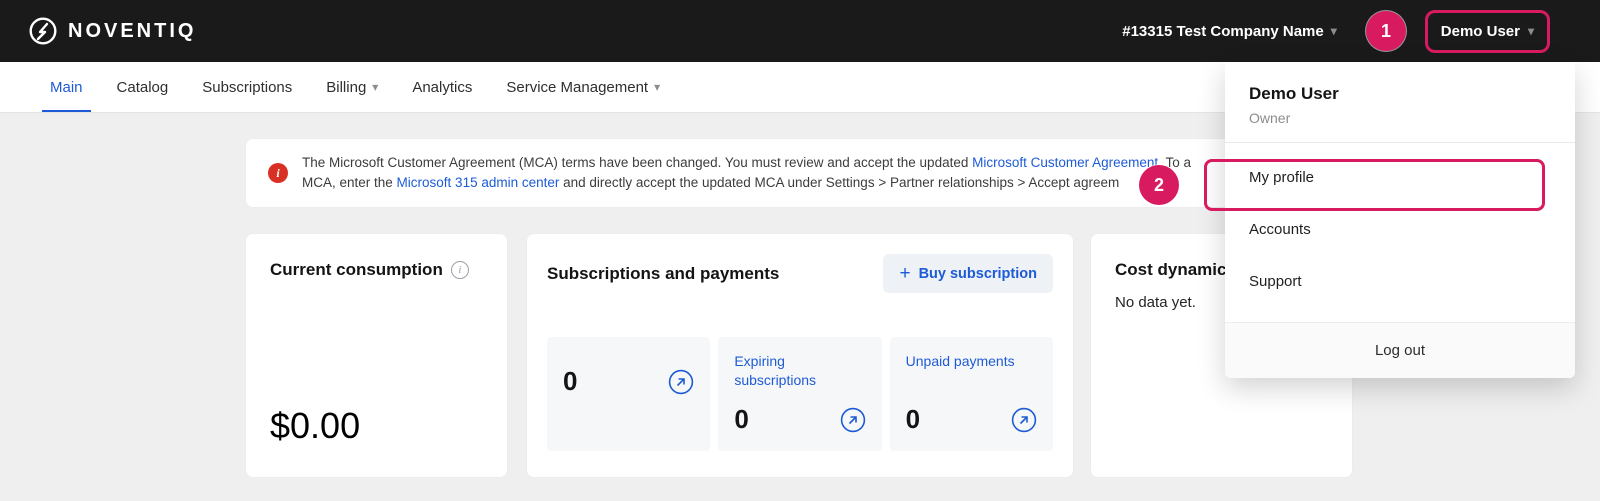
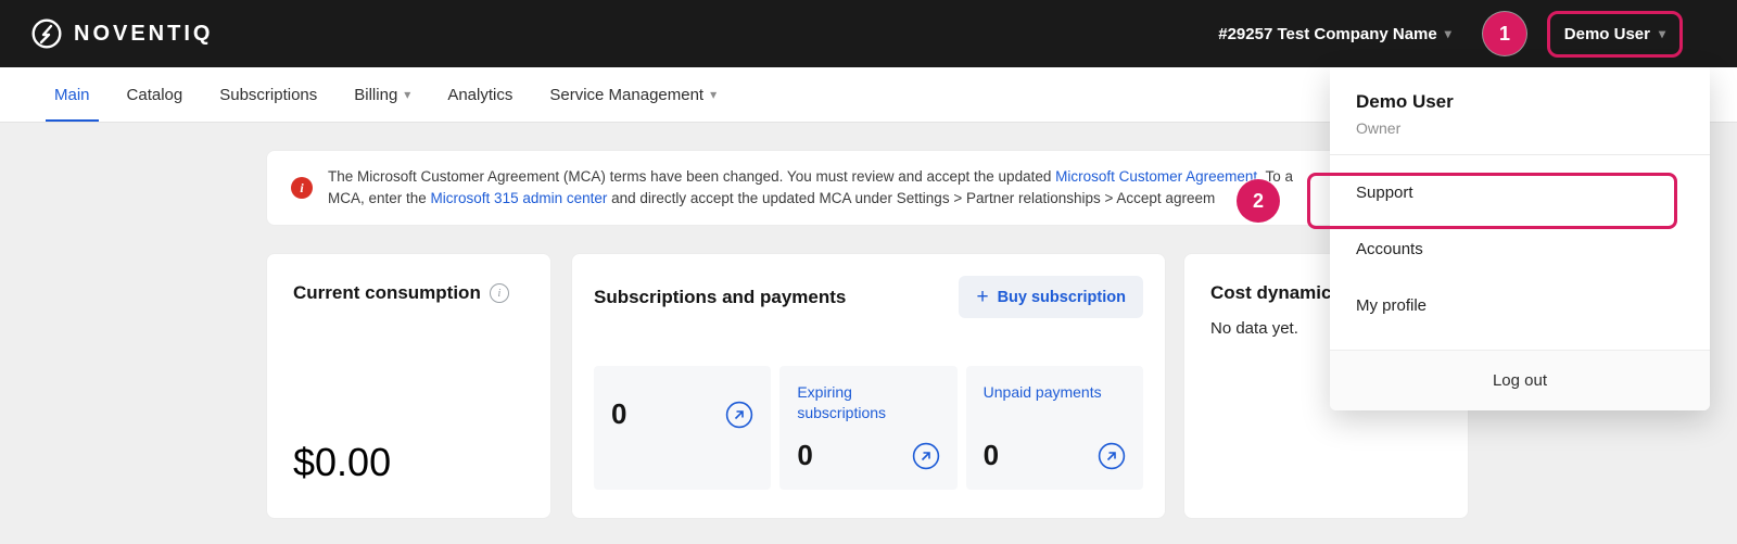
  NOVENTIQ
- #13315 Test Company Name
+ #29257 Test Company Name
  ▾
  Demo User
  ▾
  Main
  Catalog
  Subscriptions
  Billing
  ▾
  Analytics
  Service Management
  ▾
  i
  The Microsoft Customer Agreement (MCA) terms have been changed. You must review and accept the updated Microsoft Customer Agreement. To a
  MCA, enter the Microsoft 315 admin center and directly accept the updated MCA under Settings > Partner relationships > Accept agreem
  Current consumption
  i
  $0.00
  Subscriptions and payments
  +
  Buy subscription
  0
  Expiring subscriptions
  0
  Unpaid payments
  0
  Cost dynamic
  No data yet.
  Demo User
  Owner
- My profile
+ Support
  Accounts
- Support
+ My profile
  Log out
  1
  2
